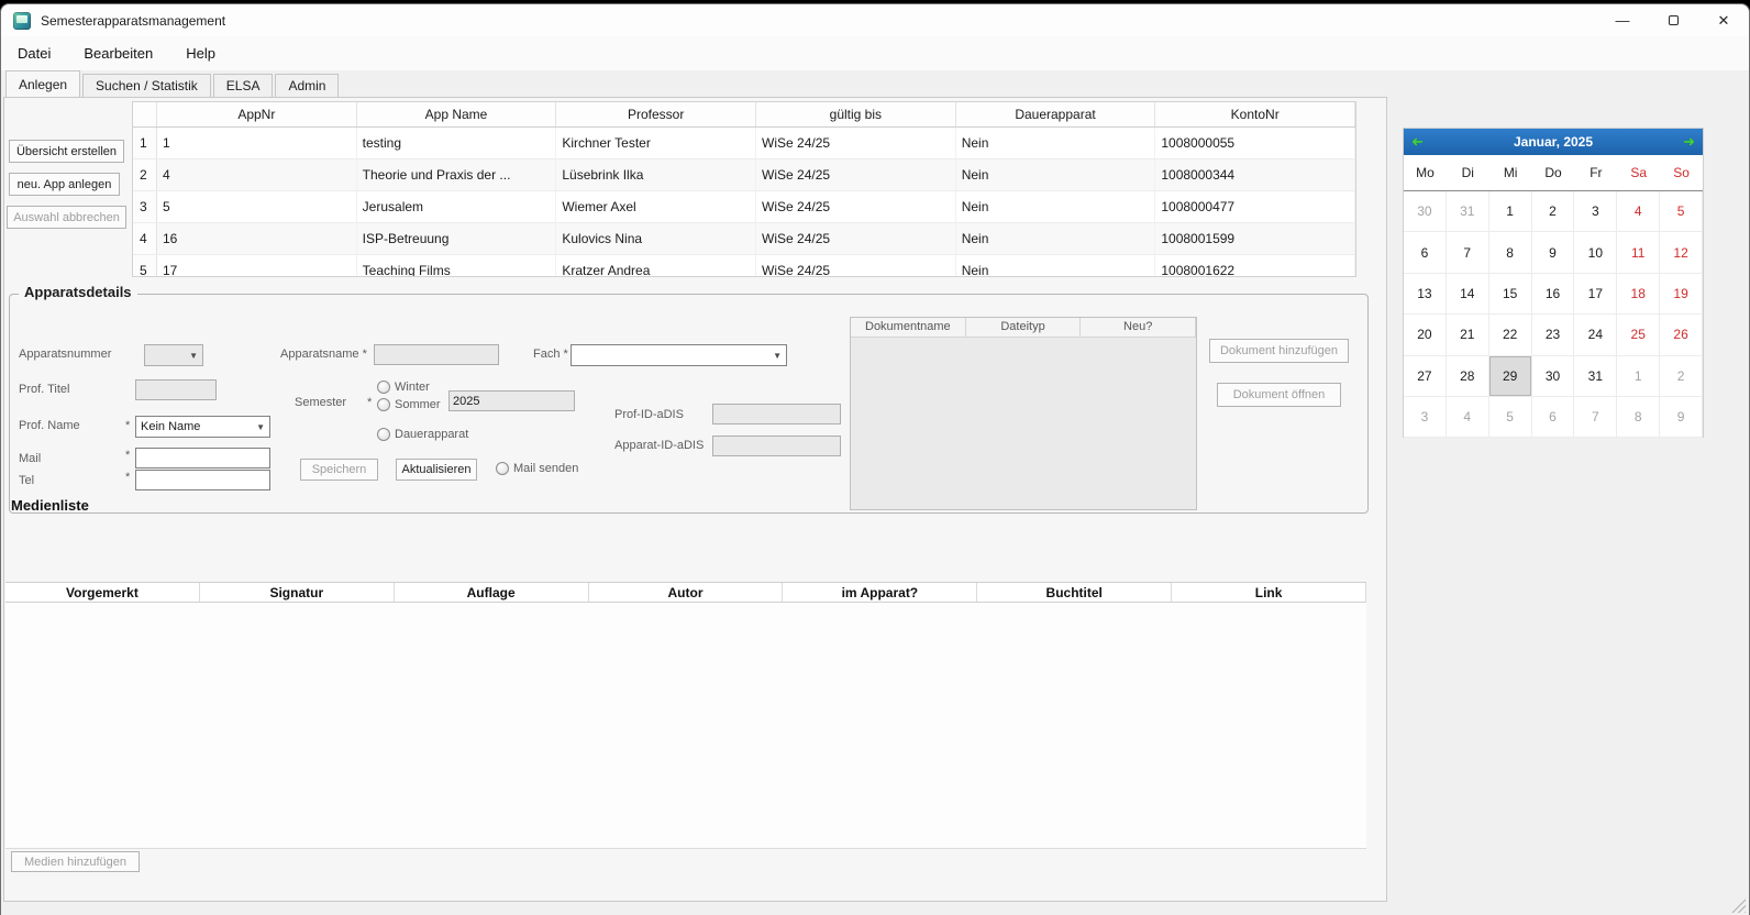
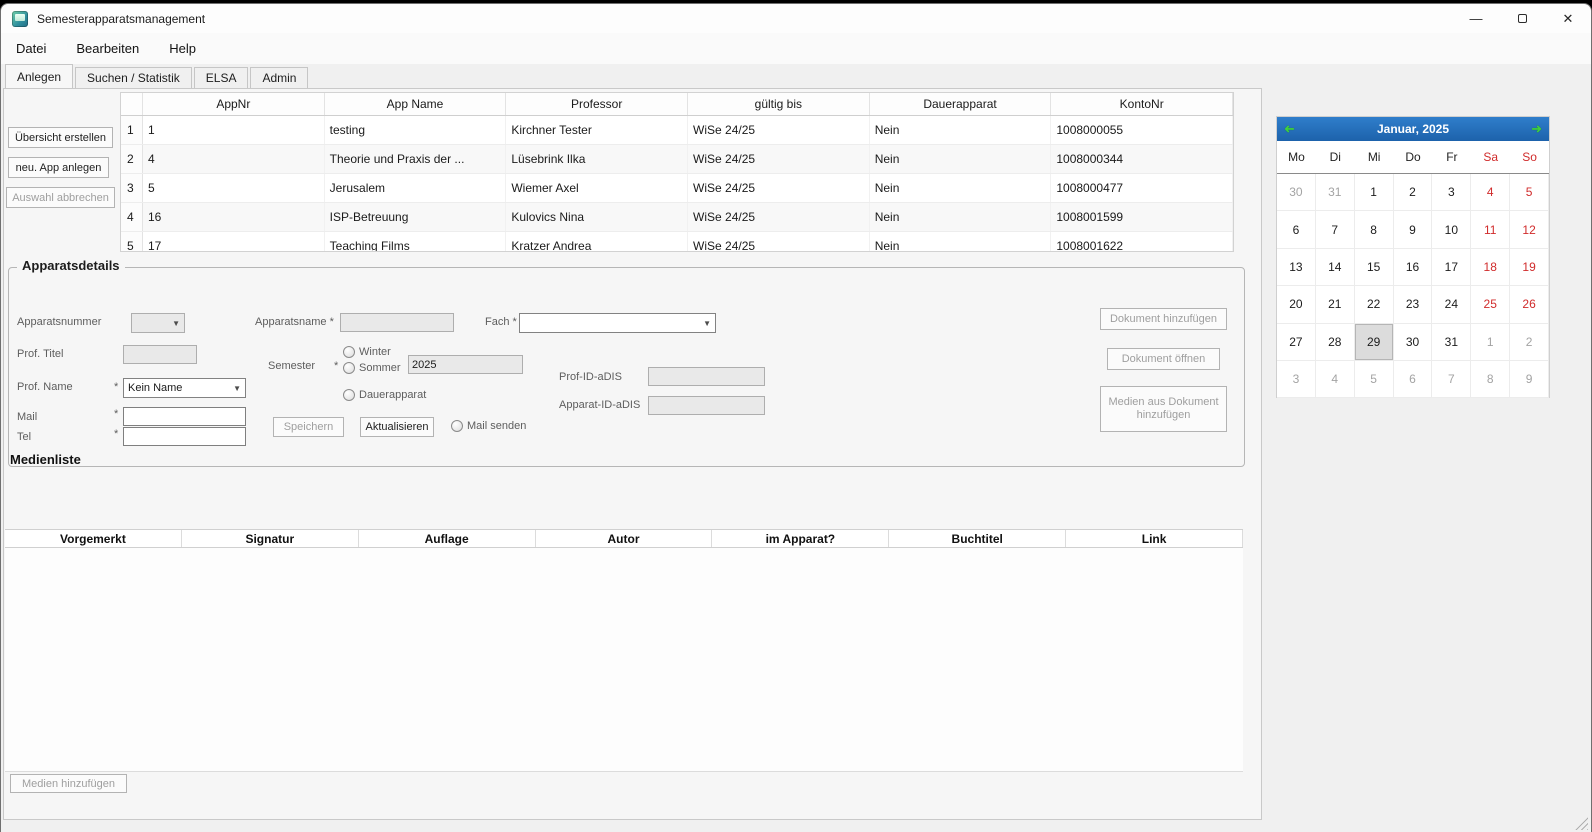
  Semesterapparatsmanagement
  —
  ✕
  Datei
  Bearbeiten
  Help
  Anlegen
  Suchen / Statistik
  ELSA
  Admin
  Übersicht erstellen
  neu. App anlegen
  Auswahl abbrechen
  AppNr
  App Name
  Professor
  gültig bis
  Dauerapparat
  KontoNr
  1
  1
  testing
  Kirchner Tester
  WiSe 24/25
  Nein
  1008000055
  2
  4
  Theorie und Praxis der ...
  Lüsebrink Ilka
  WiSe 24/25
  Nein
  1008000344
  3
  5
  Jerusalem
  Wiemer Axel
  WiSe 24/25
  Nein
  1008000477
  4
  16
  ISP-Betreuung
  Kulovics Nina
  WiSe 24/25
  Nein
  1008001599
  5
  17
  Teaching Films
  Kratzer Andrea
  WiSe 24/25
  Nein
  1008001622
  Apparatsdetails
  Apparatsnummer
  ▼
  Apparatsname *
  Fach *
  ▼
  Prof. Titel
  Semester
  *
  Winter
  Sommer
  Dauerapparat
  2025
  Prof-ID-aDIS
  Apparat-ID-aDIS
  Prof. Name
  *
  Kein Name
  ▼
  Mail
  *
  Tel
  *
  Speichern
  Aktualisieren
  Mail senden
- Dokumentname
- Dateityp
- Neu?
  Dokument hinzufügen
  Dokument öffnen
+ Medien aus Dokument hinzufügen
  Medienliste
  Vorgemerkt
  Signatur
  Auflage
  Autor
  im Apparat?
  Buchtitel
  Link
  Medien hinzufügen
  Januar, 2025
  ➜
  Mo
  Di
  Mi
  Do
  Fr
  Sa
  So
  30
  31
  1
  2
  3
  4
  5
  6
  7
  8
  9
  10
  11
  12
  13
  14
  15
  16
  17
  18
  19
  20
  21
  22
  23
  24
  25
  26
  27
  28
  29
  30
  31
  1
  2
  3
  4
  5
  6
  7
  8
  9
